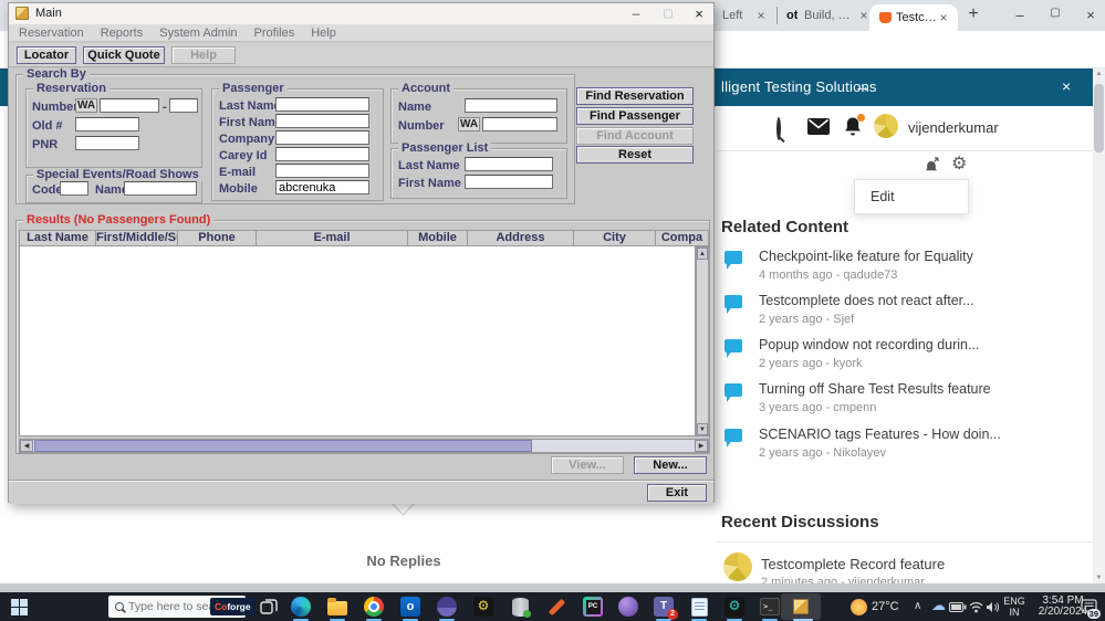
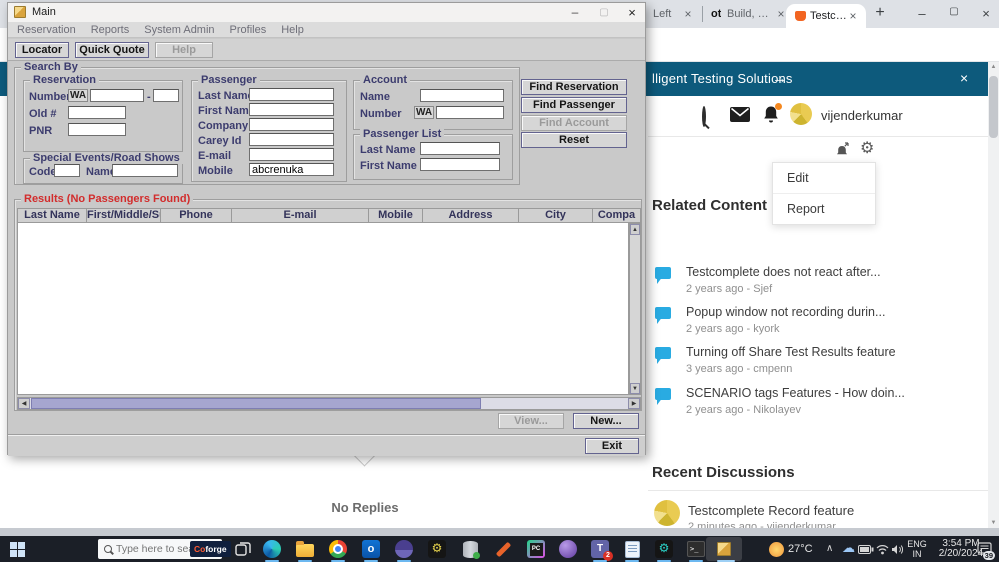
  Left
  ×
  ot
  Build, Op
  ×
  Testcom
  ×
  +
  –
  ▢
  ×
  lligent Testing Solutions
  →
  ×
  vijenderkumar
  ⚙
  Edit
+ Report
  Related Content
- Checkpoint-like feature for Equality
- 4 months ago - qadude73
  Testcomplete does not react after...
  2 years ago - Sjef
  Popup window not recording durin...
  2 years ago - kyork
  Turning off Share Test Results feature
  3 years ago - cmpenn
  SCENARIO tags Features - How doin...
  2 years ago - Nikolayev
  Recent Discussions
  Testcomplete Record feature
  2 minutes ago - vijenderkumar
  No Replies
  Main
  –
  ▢
  ×
  Reservation
  Reports
  System Admin
  Profiles
  Help
  Locator
  Quick Quote
  Help
  Search By
  Reservation
  Numbe
  WA
  -
  Old #
  PNR
  Special Events/Road Shows
  Cod
  Nam
  Passenger
  Last Nam
  First Nam
  Company
  Carey Id
  E-mail
  Mobile
  abcrenuka
  Account
  Name
  Number
  WA
  Passenger List
  Last Name
  First Name
  Find Reservation
  Find Passenger
  Find Account
  Reset
  Results (No Passengers Found)
  Last Name
  First/Middle/S
  Phone
  E-mail
  Mobile
  Address
  City
  Compa
  View...
  New...
  Exit
  Type here to se
  Coforge
  o
  ⚙
  T
  ⚙
  >_
  27°C
  ∧
  ☁
  ENG
  IN
  3:54 PM
  2/20/202
  39
